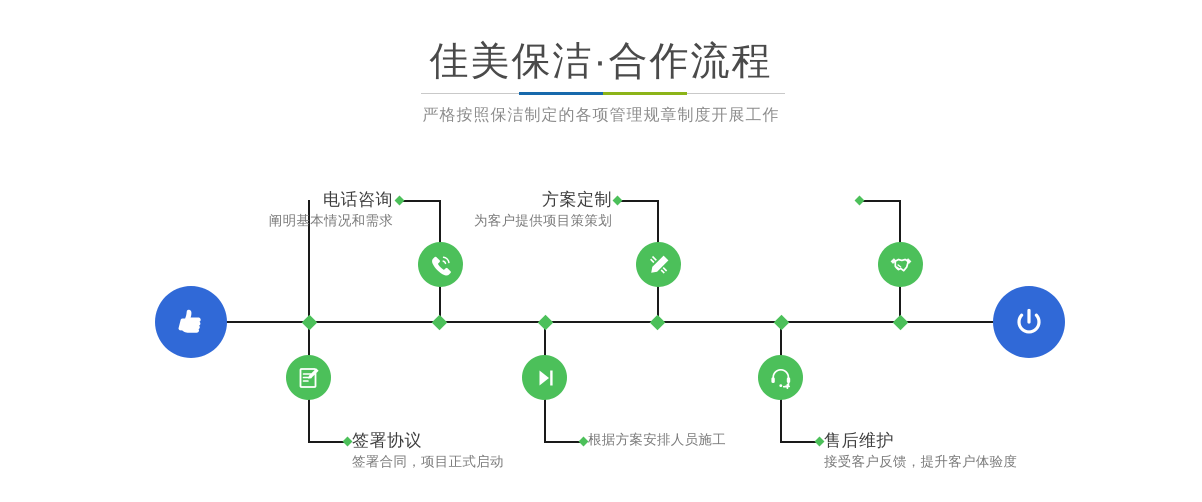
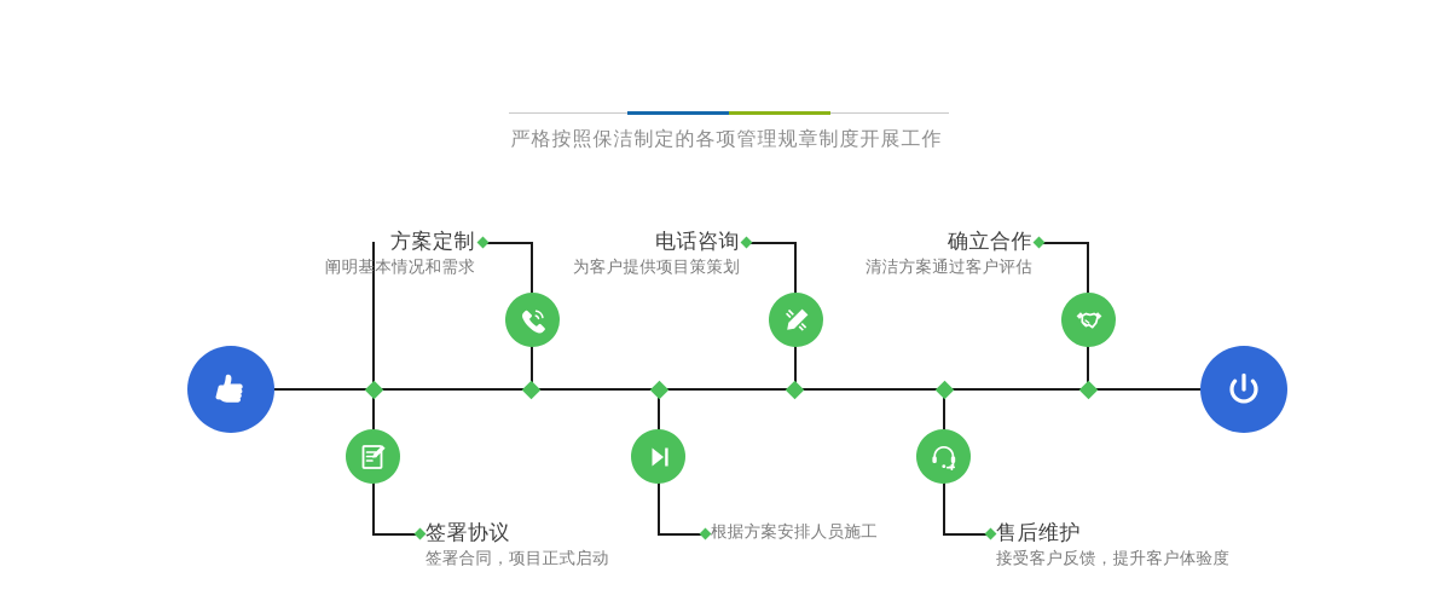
- 佳美保洁·合作流程
  严格按照保洁制定的各项管理规章制度开展工作
- 电话咨询
+ 方案定制
  阐明基本情况和需求
  签署协议
  签署合同，项目正式启动
- 方案定制
+ 电话咨询
  为客户提供项目策策划
  根据方案安排人员施工
+ 确立合作
+ 清洁方案通过客户评估
  售后维护
  接受客户反馈，提升客户体验度
